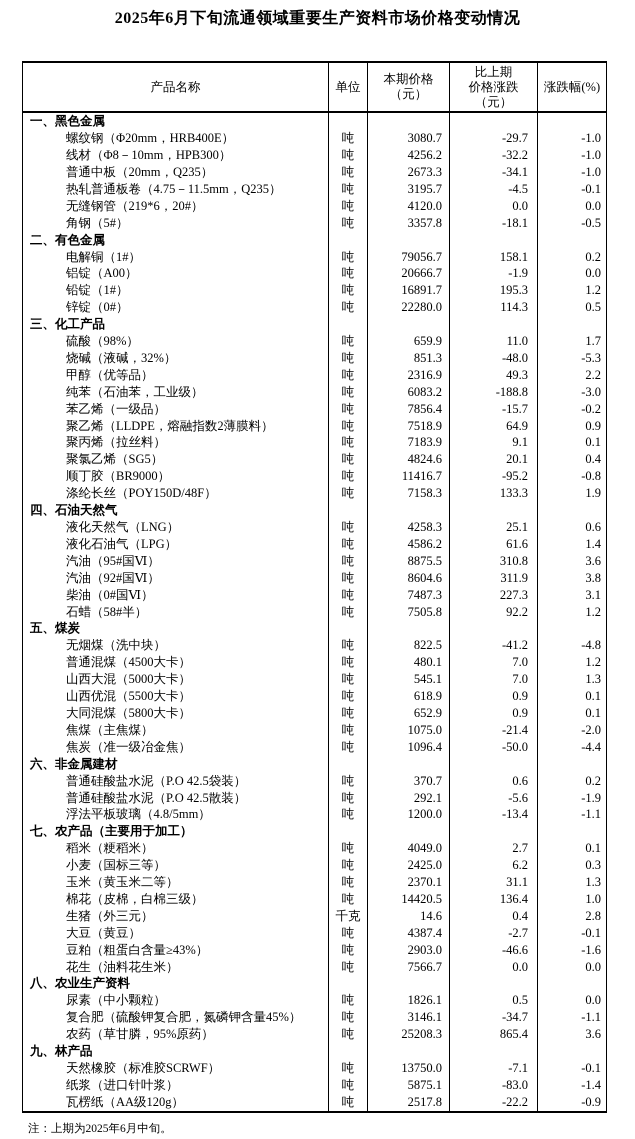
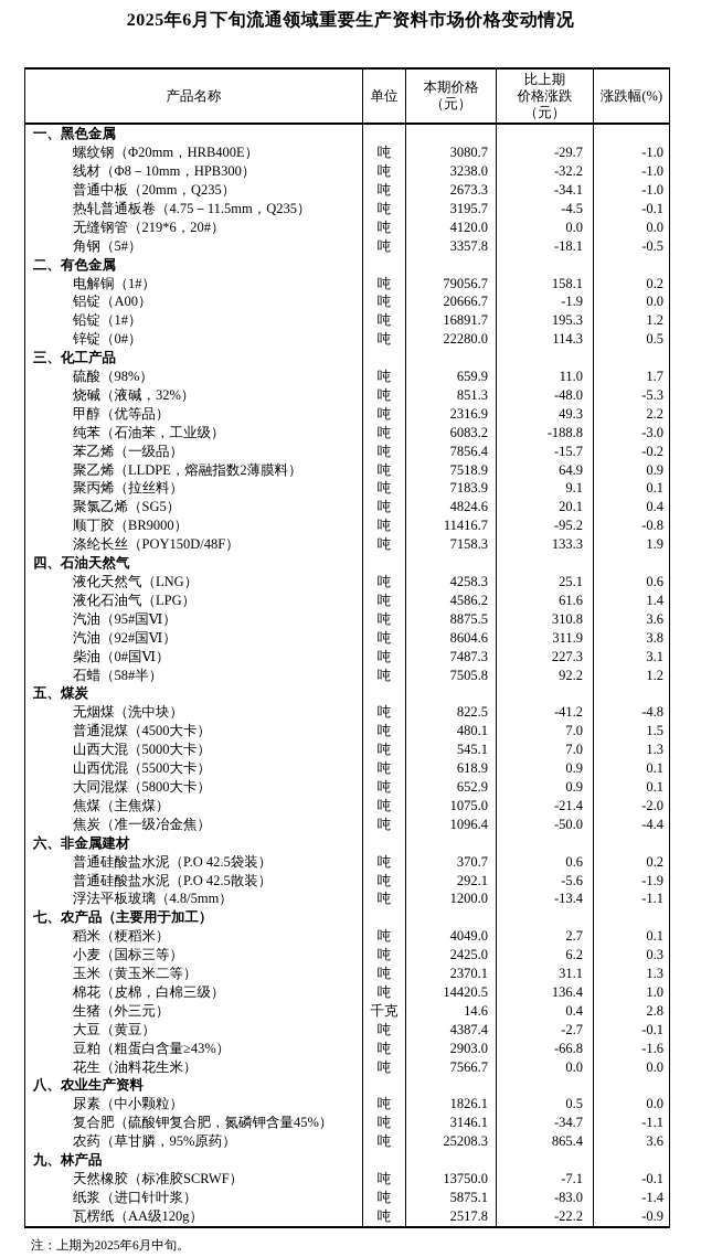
  2025年6月下旬流通领域重要生产资料市场价格变动情况
  产品名称	单位	本期价格 （元）	比上期 价格涨跌 （元）	涨跌幅(%)
  一、黑色金属
  螺纹钢（Φ20mm，HRB400E）	吨	3080.7	-29.7	-1.0
- 线材（Φ8－10mm，HPB300）	吨	4256.2	-32.2	-1.0
+ 线材（Φ8－10mm，HPB300）	吨	3238.0	-32.2	-1.0
  普通中板（20mm，Q235）	吨	2673.3	-34.1	-1.0
  热轧普通板卷（4.75－11.5mm，Q235）	吨	3195.7	-4.5	-0.1
  无缝钢管（219*6，20#）	吨	4120.0	0.0	0.0
  角钢（5#）	吨	3357.8	-18.1	-0.5
  二、有色金属
  电解铜（1#）	吨	79056.7	158.1	0.2
  铝锭（A00）	吨	20666.7	-1.9	0.0
  铅锭（1#）	吨	16891.7	195.3	1.2
  锌锭（0#）	吨	22280.0	114.3	0.5
  三、化工产品
  硫酸（98%）	吨	659.9	11.0	1.7
  烧碱（液碱，32%）	吨	851.3	-48.0	-5.3
  甲醇（优等品）	吨	2316.9	49.3	2.2
  纯苯（石油苯，工业级）	吨	6083.2	-188.8	-3.0
  苯乙烯（一级品）	吨	7856.4	-15.7	-0.2
  聚乙烯（LLDPE，熔融指数2薄膜料）	吨	7518.9	64.9	0.9
  聚丙烯（拉丝料）	吨	7183.9	9.1	0.1
  聚氯乙烯（SG5）	吨	4824.6	20.1	0.4
  顺丁胶（BR9000）	吨	11416.7	-95.2	-0.8
  涤纶长丝（POY150D/48F）	吨	7158.3	133.3	1.9
  四、石油天然气
  液化天然气（LNG）	吨	4258.3	25.1	0.6
  液化石油气（LPG）	吨	4586.2	61.6	1.4
  汽油（95#国Ⅵ）	吨	8875.5	310.8	3.6
  汽油（92#国Ⅵ）	吨	8604.6	311.9	3.8
  柴油（0#国Ⅵ）	吨	7487.3	227.3	3.1
  石蜡（58#半）	吨	7505.8	92.2	1.2
  五、煤炭
  无烟煤（洗中块）	吨	822.5	-41.2	-4.8
- 普通混煤（4500大卡）	吨	480.1	7.0	1.2
+ 普通混煤（4500大卡）	吨	480.1	7.0	1.5
  山西大混（5000大卡）	吨	545.1	7.0	1.3
  山西优混（5500大卡）	吨	618.9	0.9	0.1
  大同混煤（5800大卡）	吨	652.9	0.9	0.1
  焦煤（主焦煤）	吨	1075.0	-21.4	-2.0
  焦炭（准一级冶金焦）	吨	1096.4	-50.0	-4.4
  六、非金属建材
  普通硅酸盐水泥（P.O 42.5袋装）	吨	370.7	0.6	0.2
  普通硅酸盐水泥（P.O 42.5散装）	吨	292.1	-5.6	-1.9
  浮法平板玻璃（4.8/5mm）	吨	1200.0	-13.4	-1.1
  七、农产品（主要用于加工）
  稻米（粳稻米）	吨	4049.0	2.7	0.1
  小麦（国标三等）	吨	2425.0	6.2	0.3
  玉米（黄玉米二等）	吨	2370.1	31.1	1.3
  棉花（皮棉，白棉三级）	吨	14420.5	136.4	1.0
  生猪（外三元）	千克	14.6	0.4	2.8
  大豆（黄豆）	吨	4387.4	-2.7	-0.1
- 豆粕（粗蛋白含量≥43%）	吨	2903.0	-46.6	-1.6
+ 豆粕（粗蛋白含量≥43%）	吨	2903.0	-66.8	-1.6
  花生（油料花生米）	吨	7566.7	0.0	0.0
  八、农业生产资料
  尿素（中小颗粒）	吨	1826.1	0.5	0.0
  复合肥（硫酸钾复合肥，氮磷钾含量45%）	吨	3146.1	-34.7	-1.1
  农药（草甘膦，95%原药）	吨	25208.3	865.4	3.6
  九、林产品
  天然橡胶（标准胶SCRWF）	吨	13750.0	-7.1	-0.1
  纸浆（进口针叶浆）	吨	5875.1	-83.0	-1.4
  瓦楞纸（AA级120g）	吨	2517.8	-22.2	-0.9
  注：上期为2025年6月中旬。
